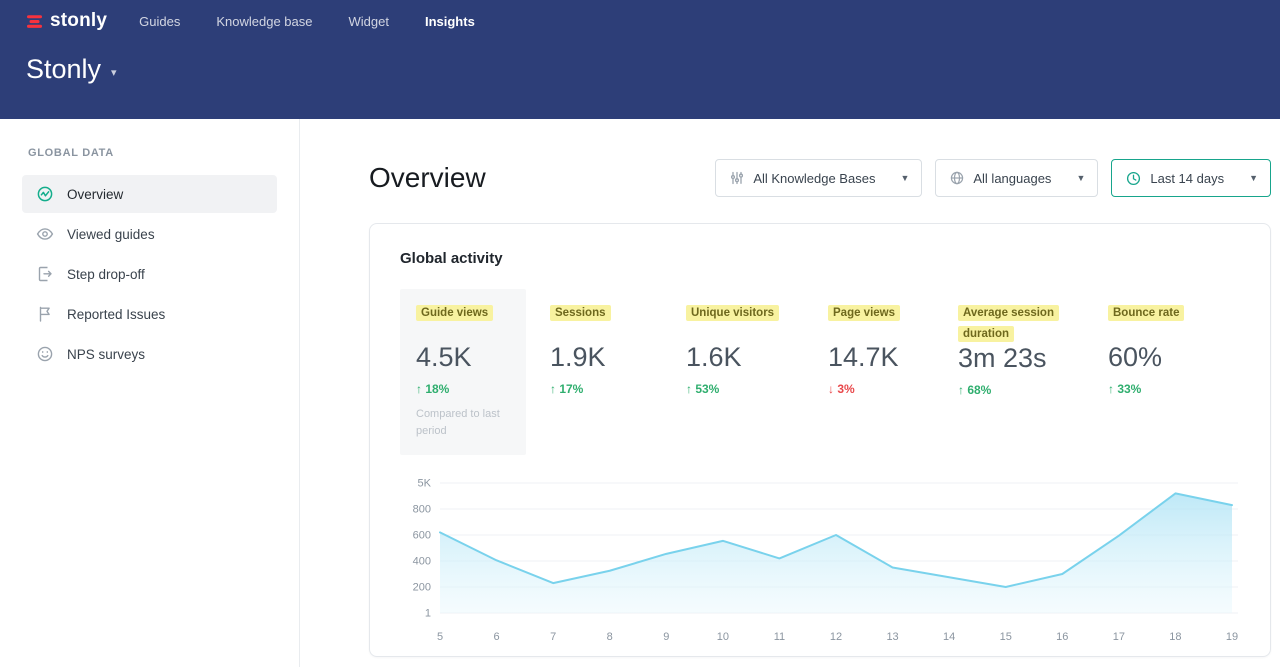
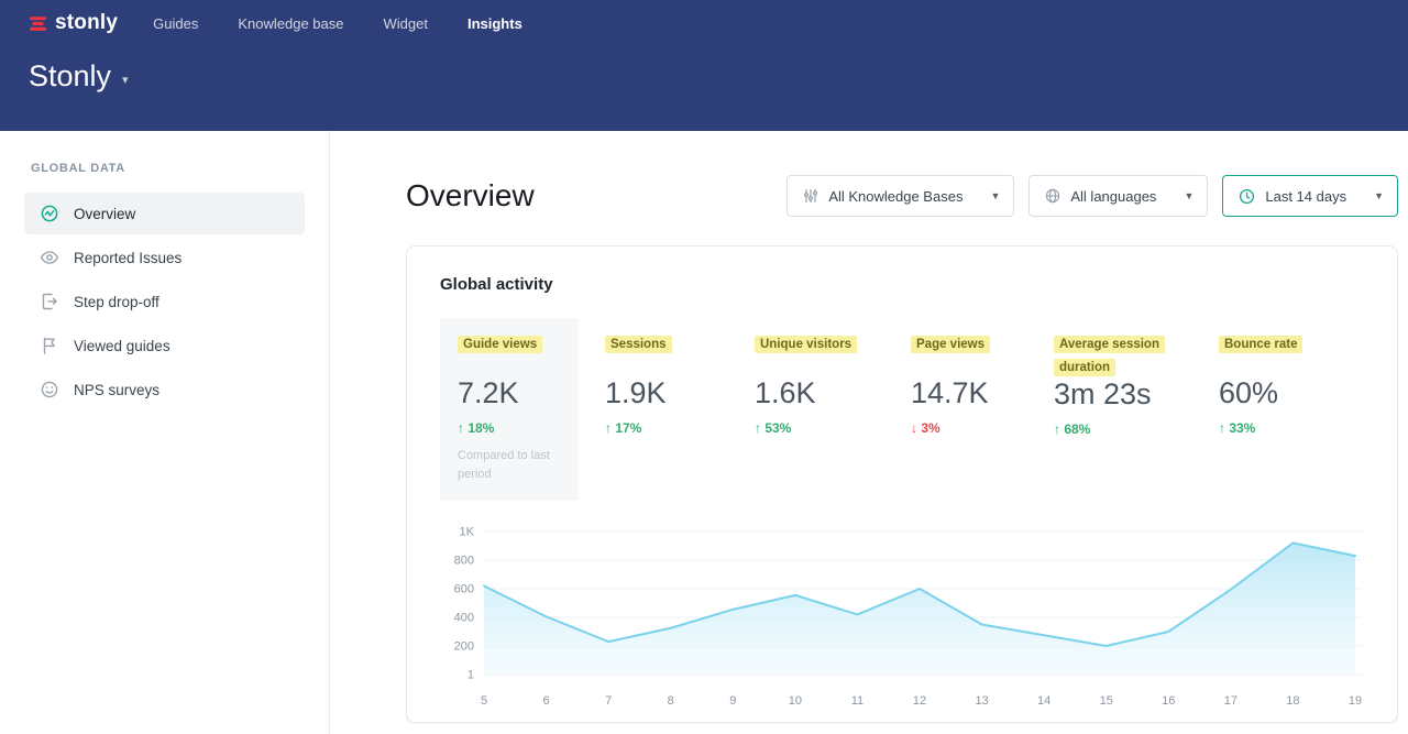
  stonly
  Guides
  Knowledge base
  Widget
  Insights
  Stonly
  ▾
  GLOBAL DATA
  Overview
- Viewed guides
+ Reported Issues
  Step drop-off
- Reported Issues
+ Viewed guides
  NPS surveys
  Overview
  All Knowledge Bases
  ▼
  All languages
  ▼
  Last 14 days
  ▼
  Global activity
  Guide views
- 4.5K
+ 7.2K
  ↑ 18%
  Compared to last period
  Sessions
  1.9K
  ↑ 17%
  Unique visitors
  1.6K
  ↑ 53%
  Page views
  14.7K
  ↓ 3%
  Average session duration
  3m 23s
  ↑ 68%
  Bounce rate
  60%
  ↑ 33%
  1
  200
  400
  600
  800
- 5K
+ 1K
  5
  6
  7
  8
  9
  10
  11
  12
  13
  14
  15
  16
  17
  18
  19
